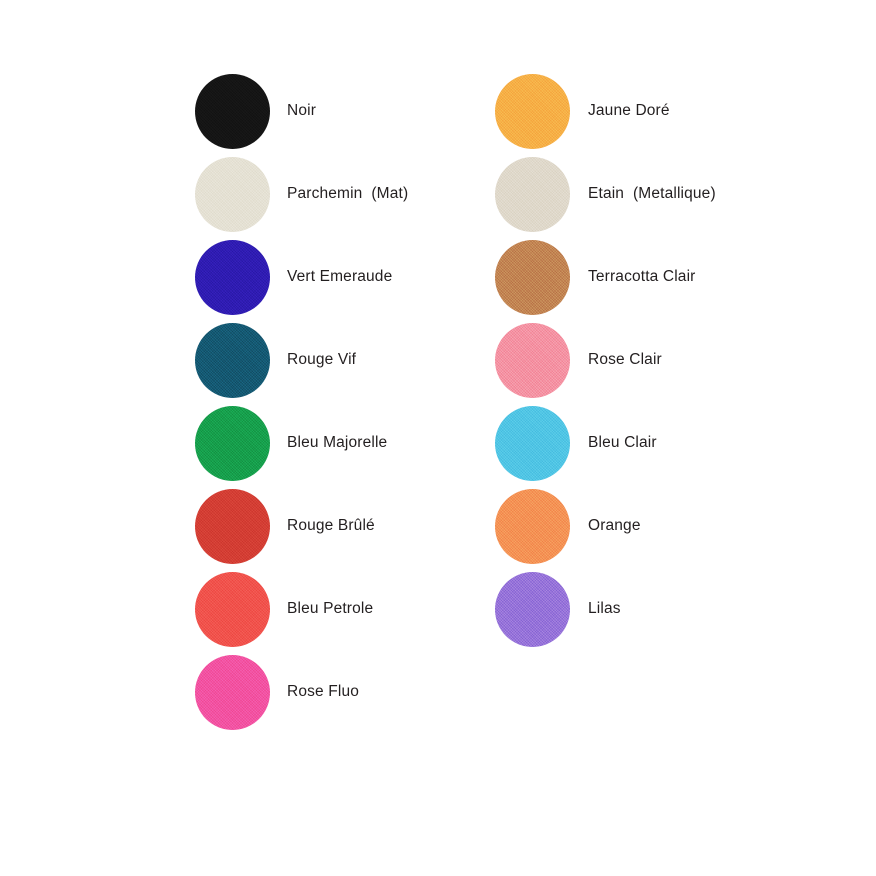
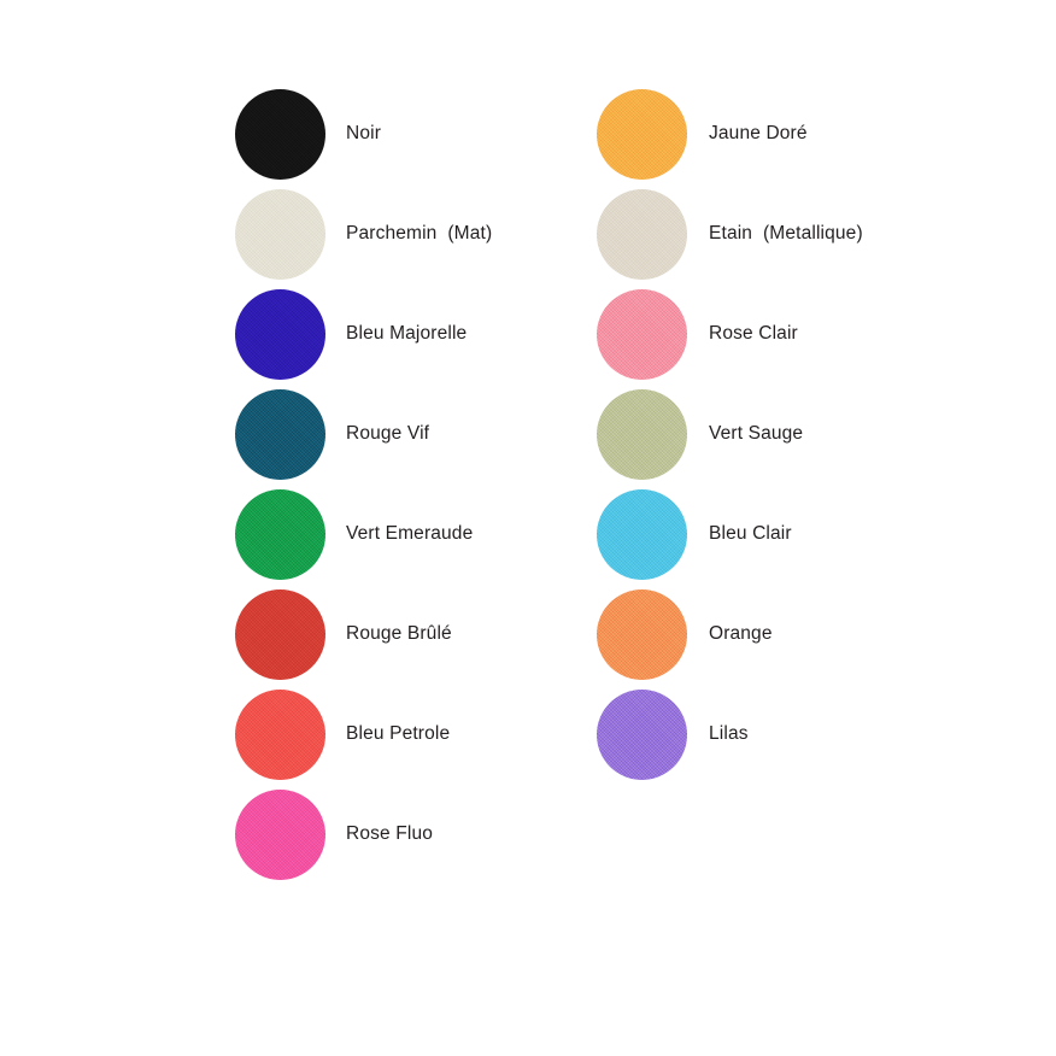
  Noir
  Parchemin (Mat)
- Vert Emeraude
+ Bleu Majorelle
  Rouge Vif
- Bleu Majorelle
+ Vert Emeraude
  Rouge Brûlé
  Bleu Petrole
  Rose Fluo
  Jaune Doré
  Etain (Metallique)
- Terracotta Clair
  Rose Clair
+ Vert Sauge
  Bleu Clair
  Orange
  Lilas
